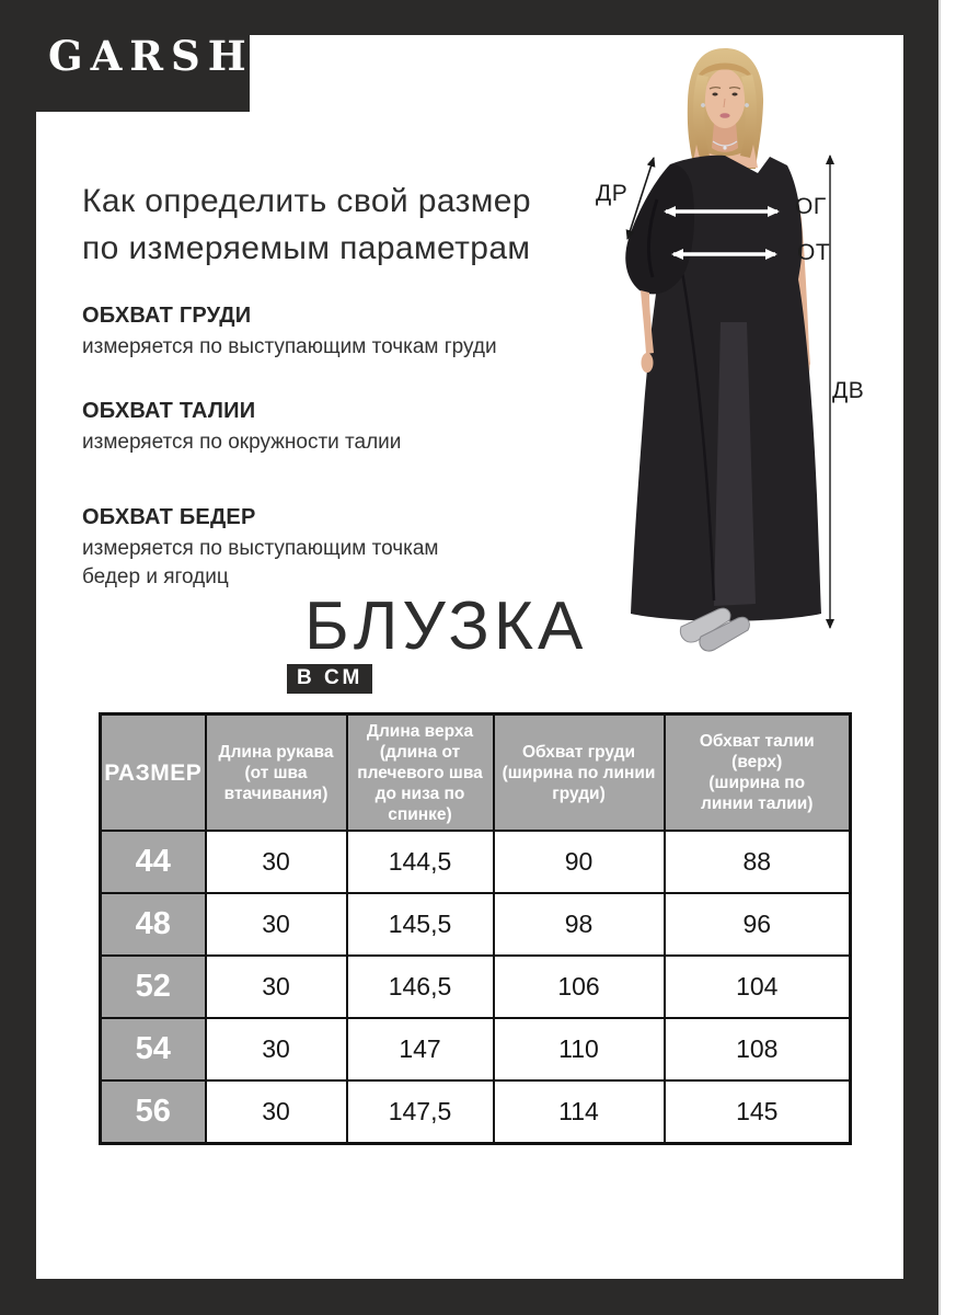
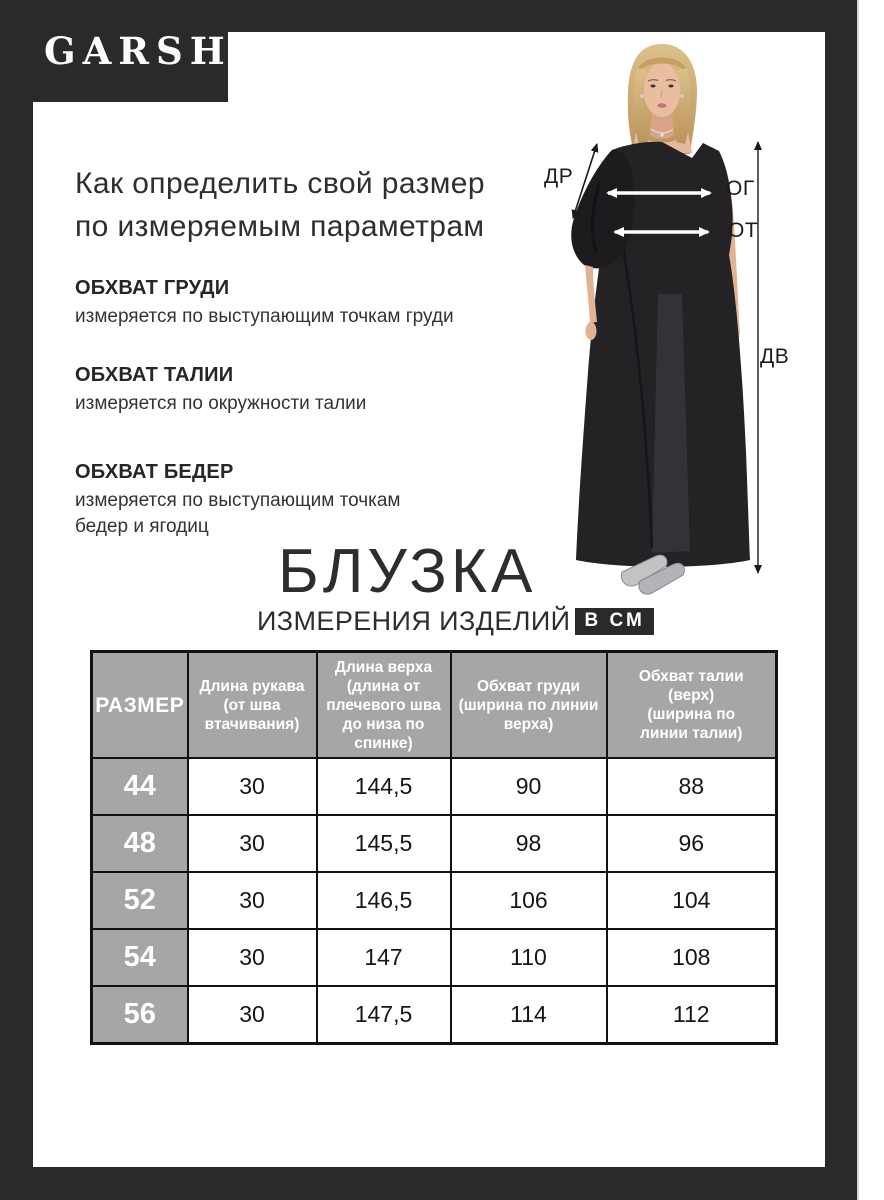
  GARSH
  Как определить свой размер
  по измеряемым параметрам
  ОБХВАТ ГРУДИ
  измеряется по выступающим точкам груди
  ОБХВАТ ТАЛИИ
  измеряется по окружности талии
  ОБХВАТ БЕДЕР
  измеряется по выступающим точкам
  бедер и ягодиц
  ДР
  ОГ
  ОТ
  ДВ
  БЛУЗКА
+ ИЗМЕРЕНИЯ ИЗДЕЛИЙ
  В СМ
- РАЗМЕР	Длина рукава (от шва втачивания)	Длина верха (длина от плечевого шва до низа по спинке)	Обхват груди (ширина по линии груди)	Обхват талии (верх) (ширина по линии талии)
+ РАЗМЕР	Длина рукава (от шва втачивания)	Длина верха (длина от плечевого шва до низа по спинке)	Обхват груди (ширина по линии верха)	Обхват талии (верх) (ширина по линии талии)
  44	30	144,5	90	88
  48	30	145,5	98	96
  52	30	146,5	106	104
  54	30	147	110	108
- 56	30	147,5	114	145
+ 56	30	147,5	114	112
